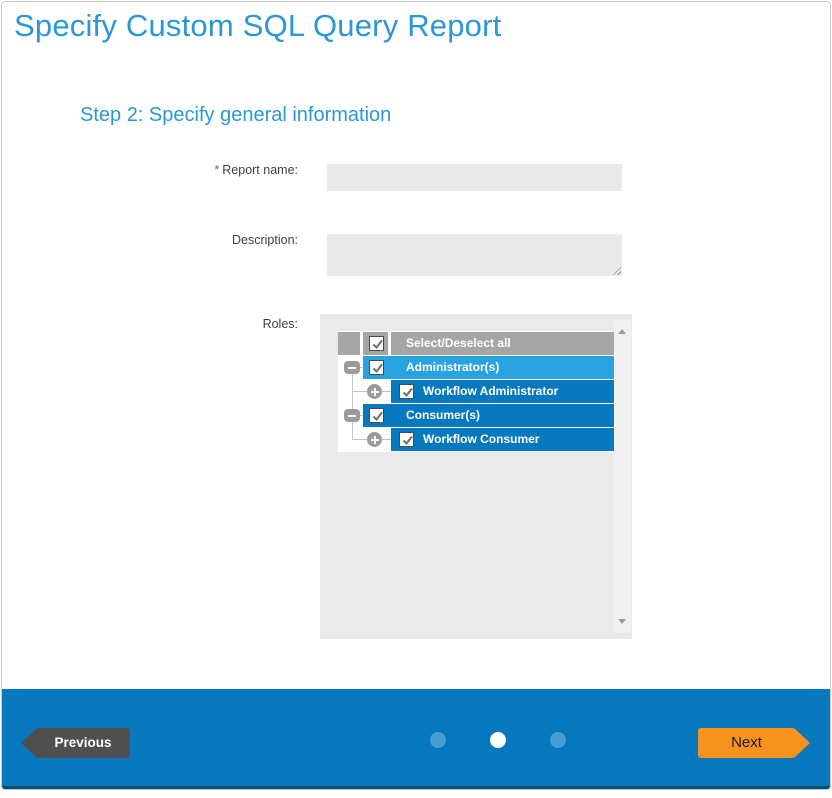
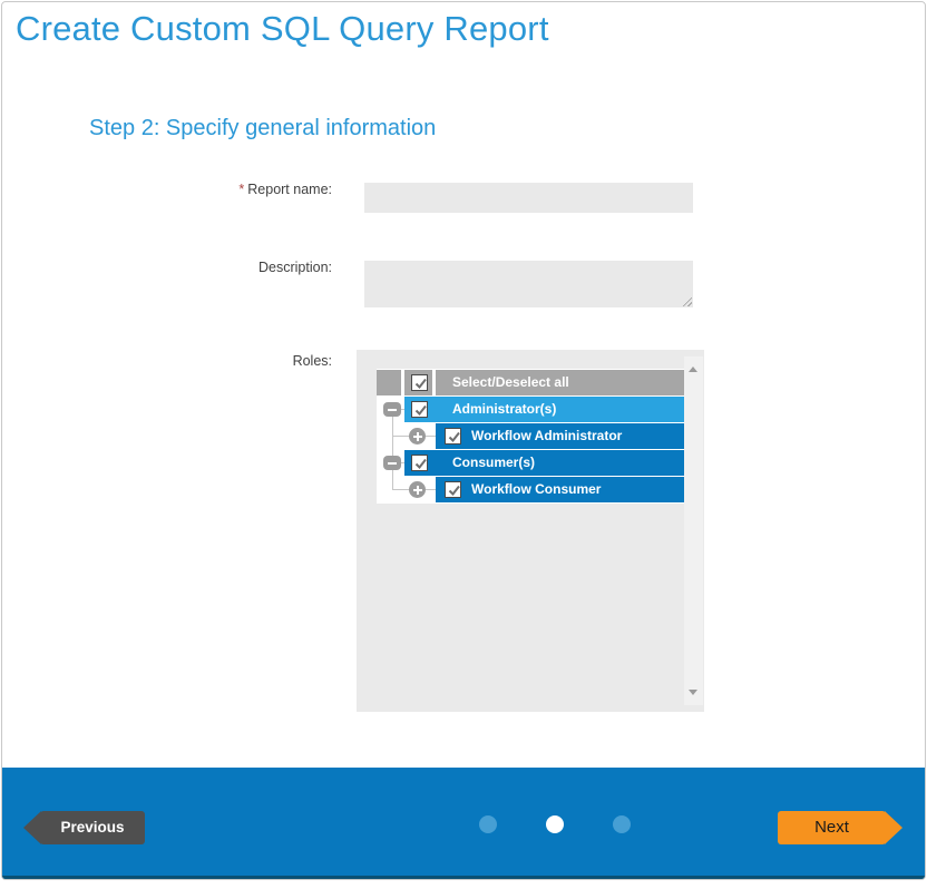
- Specify Custom SQL Query Report
+ Create Custom SQL Query Report
  Step 2: Specify general information
  * Report name:
  Description:
  Roles:
  Select/Deselect all
  Administrator(s)
  Workflow Administrator
  Consumer(s)
  Workflow Consumer
  Previous
  Next
